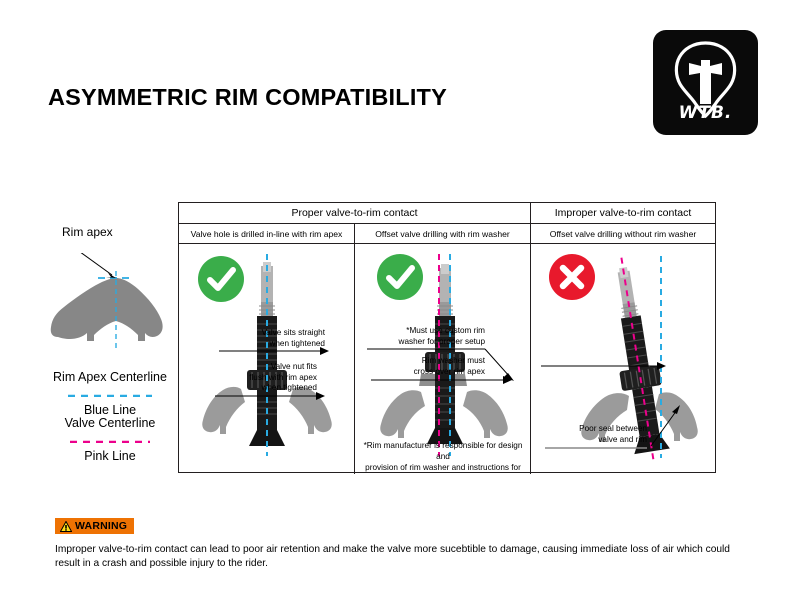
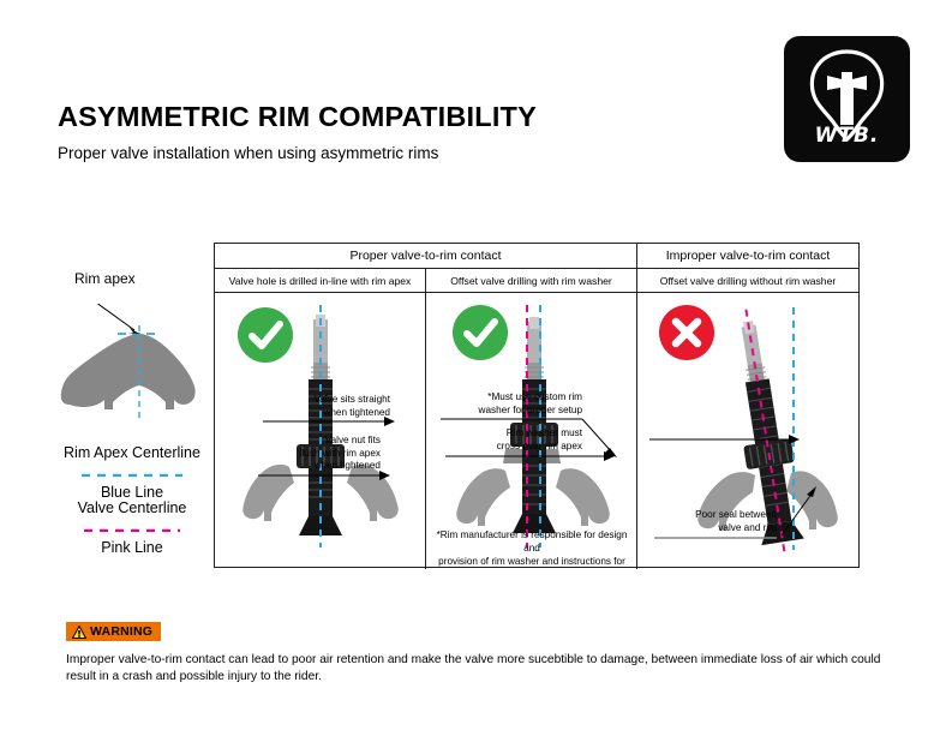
  ASYMMETRIC RIM COMPATIBILITY
+ Proper valve installation when using asymmetric rims
  WTB.
  Rim apex
  Rim Apex Centerline
  Blue Line
  Valve Centerline
  Pink Line
  Proper valve-to-rim contact
  Improper valve-to-rim contact
  Valve hole is drilled in-line with rim apex
  Offset valve drilling with rim washer
  Offset valve drilling without rim washer
  Valve sits straight
  when tightened
  Valve nut fits
  flush with rim apex
  when tightened
  *Must use custom rim
  washer for proper setup
  Rim washer must
  cross over rim apex
  *Rim manufacturer is responsible for design and
  provision of rim washer and instructions for
  Poor seal between
  valve and rim
  WARNING
- Improper valve-to-rim contact can lead to poor air retention and make the valve more sucebtible to damage, causing immediate loss of air which could result in a crash and possible injury to the rider.
+ Improper valve-to-rim contact can lead to poor air retention and make the valve more sucebtible to damage, between immediate loss of air which could result in a crash and possible injury to the rider.
